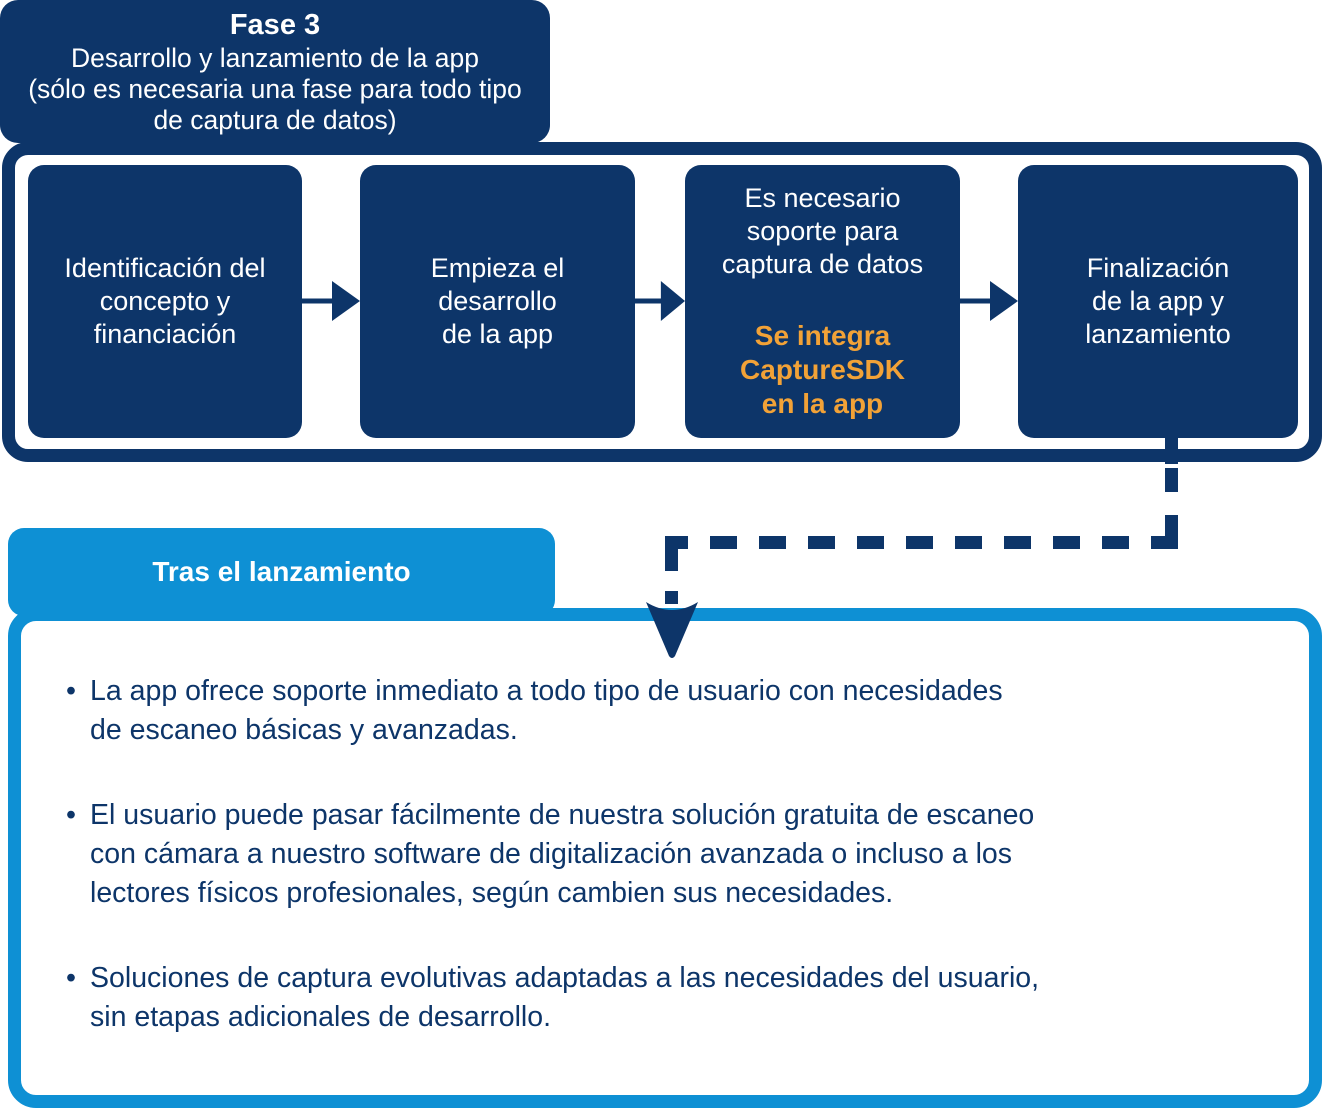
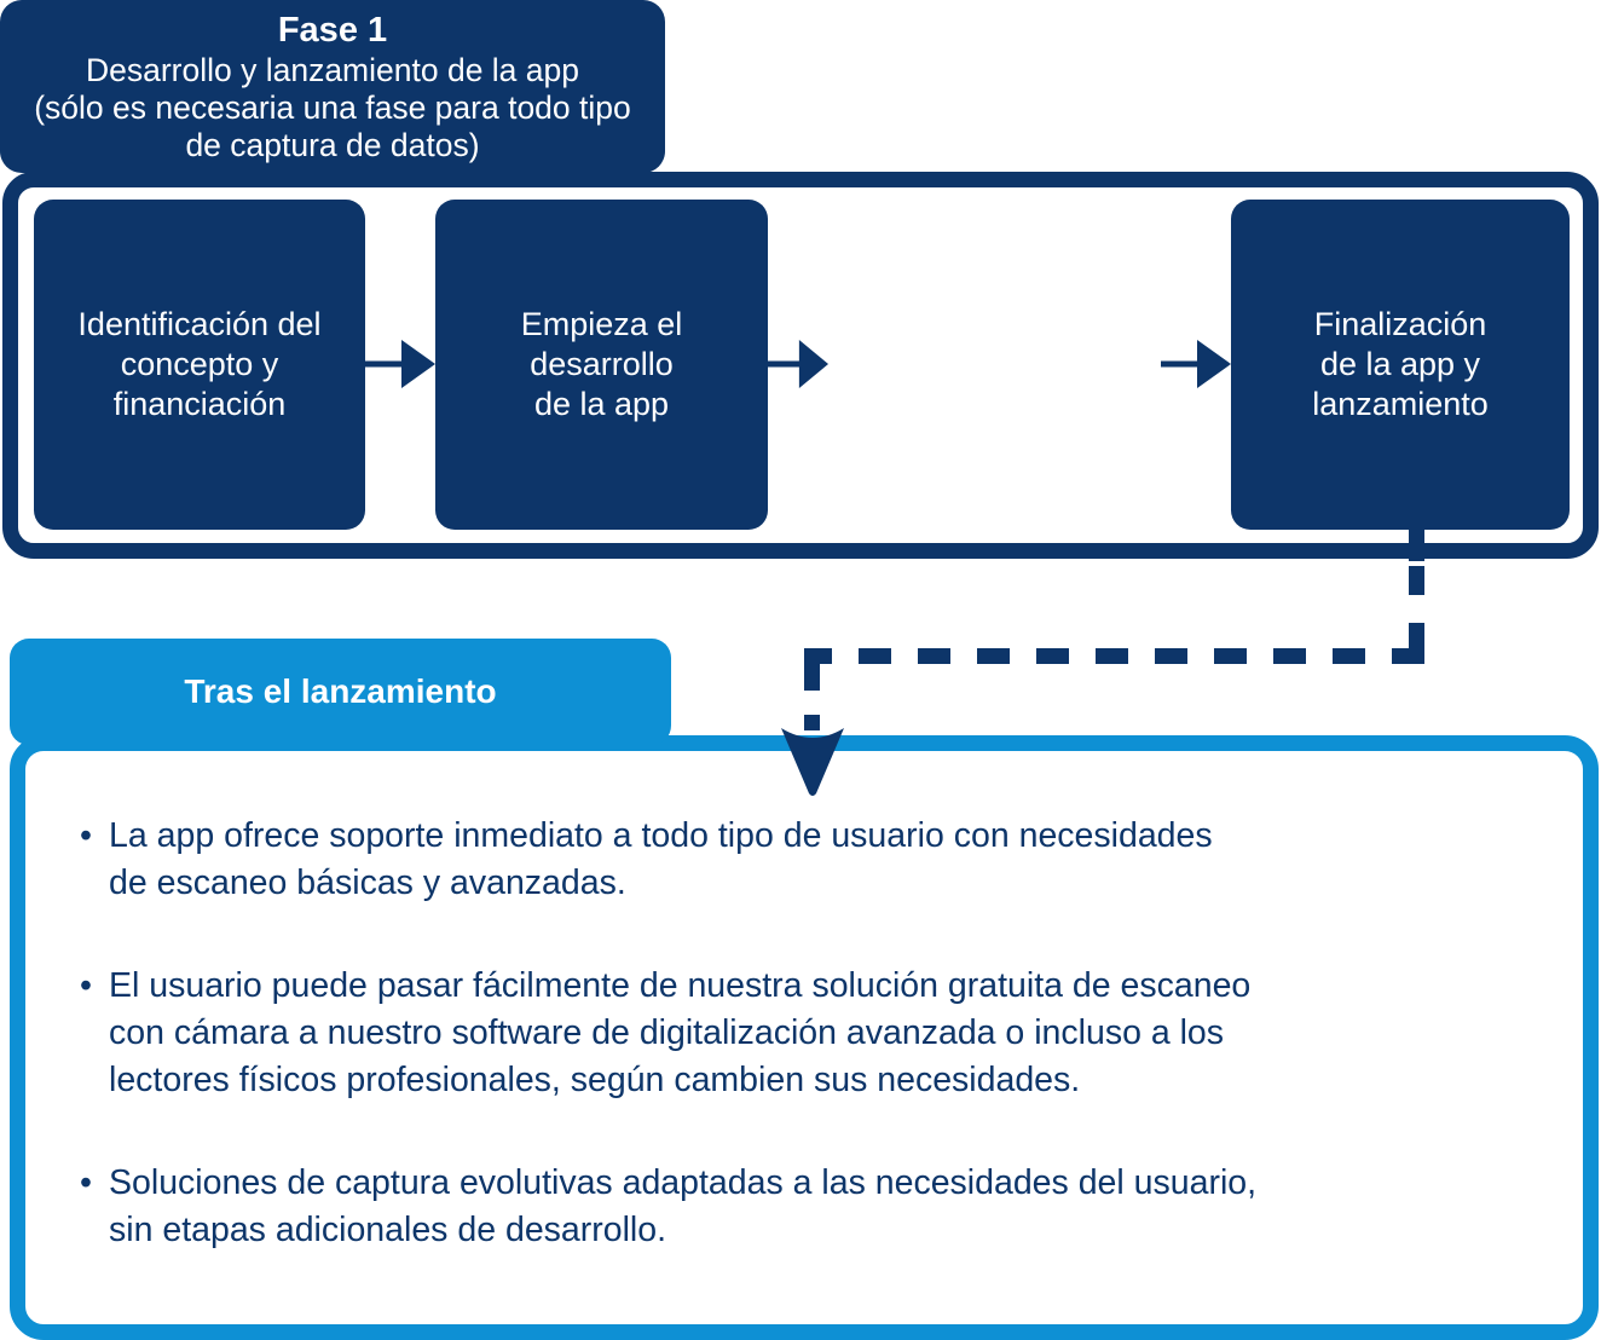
- Fase 3
+ Fase 1
  Desarrollo y lanzamiento de la app
  (sólo es necesaria una fase para todo tipo
  de captura de datos)
  Identificación del
  concepto y
  financiación
  Empieza el
  desarrollo
  de la app
- Es necesario
- soporte para
- captura de datos
- Se integra
- CaptureSDK
- en la app
  Finalización
  de la app y
  lanzamiento
  Tras el lanzamiento
  •
  La app ofrece soporte inmediato a todo tipo de usuario con necesidades
  de escaneo básicas y avanzadas.
  •
  El usuario puede pasar fácilmente de nuestra solución gratuita de escaneo
  con cámara a nuestro software de digitalización avanzada o incluso a los
  lectores físicos profesionales, según cambien sus necesidades.
  •
  Soluciones de captura evolutivas adaptadas a las necesidades del usuario,
  sin etapas adicionales de desarrollo.
